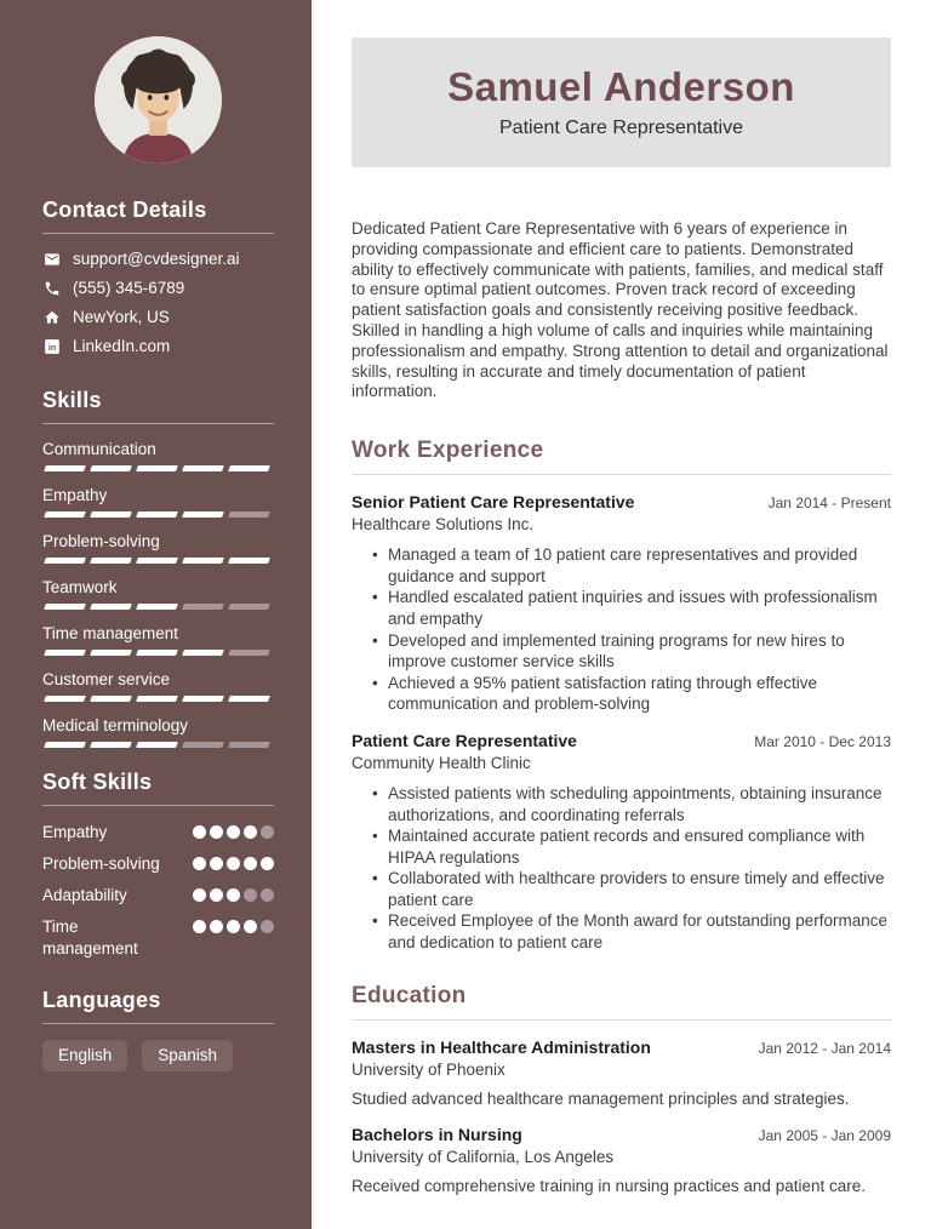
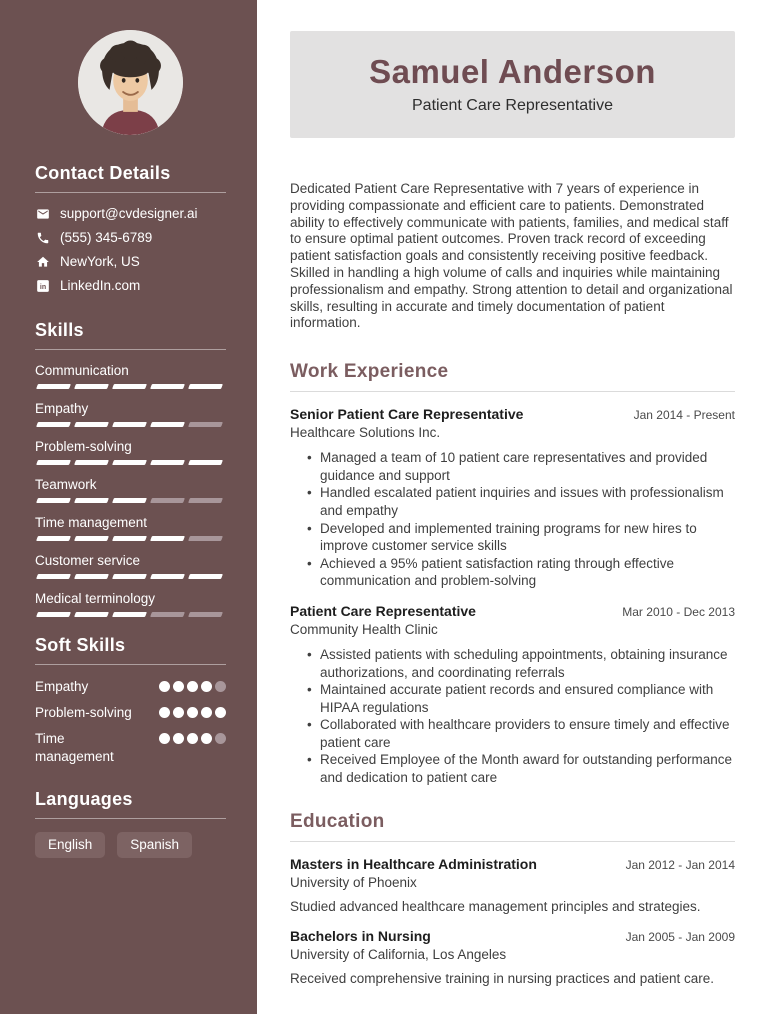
  Contact Details
  support@cvdesigner.ai
  (555) 345-6789
  NewYork, US
  LinkedIn.com
  Skills
  Communication
  Empathy
  Problem-solving
  Teamwork
  Time management
  Customer service
  Medical terminology
  Soft Skills
  Empathy
  Problem-solving
- Adaptability
  Time management
  Languages
  English
  Spanish
  Samuel Anderson
  Patient Care Representative
- Dedicated Patient Care Representative with 6 years of experience in providing compassionate and efficient care to patients. Demonstrated ability to effectively communicate with patients, families, and medical staff to ensure optimal patient outcomes. Proven track record of exceeding patient satisfaction goals and consistently receiving positive feedback. Skilled in handling a high volume of calls and inquiries while maintaining professionalism and empathy. Strong attention to detail and organizational skills, resulting in accurate and timely documentation of patient information.
+ Dedicated Patient Care Representative with 7 years of experience in providing compassionate and efficient care to patients. Demonstrated ability to effectively communicate with patients, families, and medical staff to ensure optimal patient outcomes. Proven track record of exceeding patient satisfaction goals and consistently receiving positive feedback. Skilled in handling a high volume of calls and inquiries while maintaining professionalism and empathy. Strong attention to detail and organizational skills, resulting in accurate and timely documentation of patient information.
  Work Experience
  Senior Patient Care Representative
  Jan 2014 - Present
  Healthcare Solutions Inc.
  Managed a team of 10 patient care representatives and provided guidance and support
  Handled escalated patient inquiries and issues with professionalism and empathy
  Developed and implemented training programs for new hires to improve customer service skills
  Achieved a 95% patient satisfaction rating through effective communication and problem-solving
  Patient Care Representative
  Mar 2010 - Dec 2013
  Community Health Clinic
  Assisted patients with scheduling appointments, obtaining insurance authorizations, and coordinating referrals
  Maintained accurate patient records and ensured compliance with HIPAA regulations
  Collaborated with healthcare providers to ensure timely and effective patient care
  Received Employee of the Month award for outstanding performance and dedication to patient care
  Education
  Masters in Healthcare Administration
  Jan 2012 - Jan 2014
  University of Phoenix
  Studied advanced healthcare management principles and strategies.
  Bachelors in Nursing
  Jan 2005 - Jan 2009
  University of California, Los Angeles
  Received comprehensive training in nursing practices and patient care.
